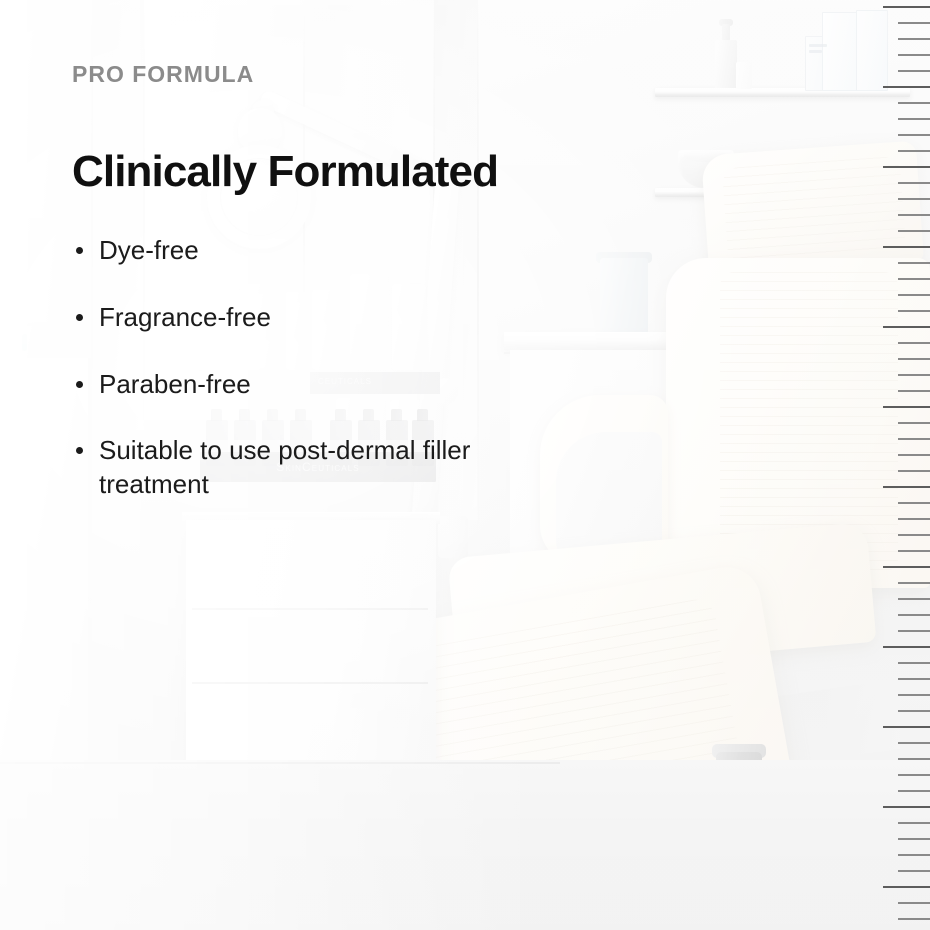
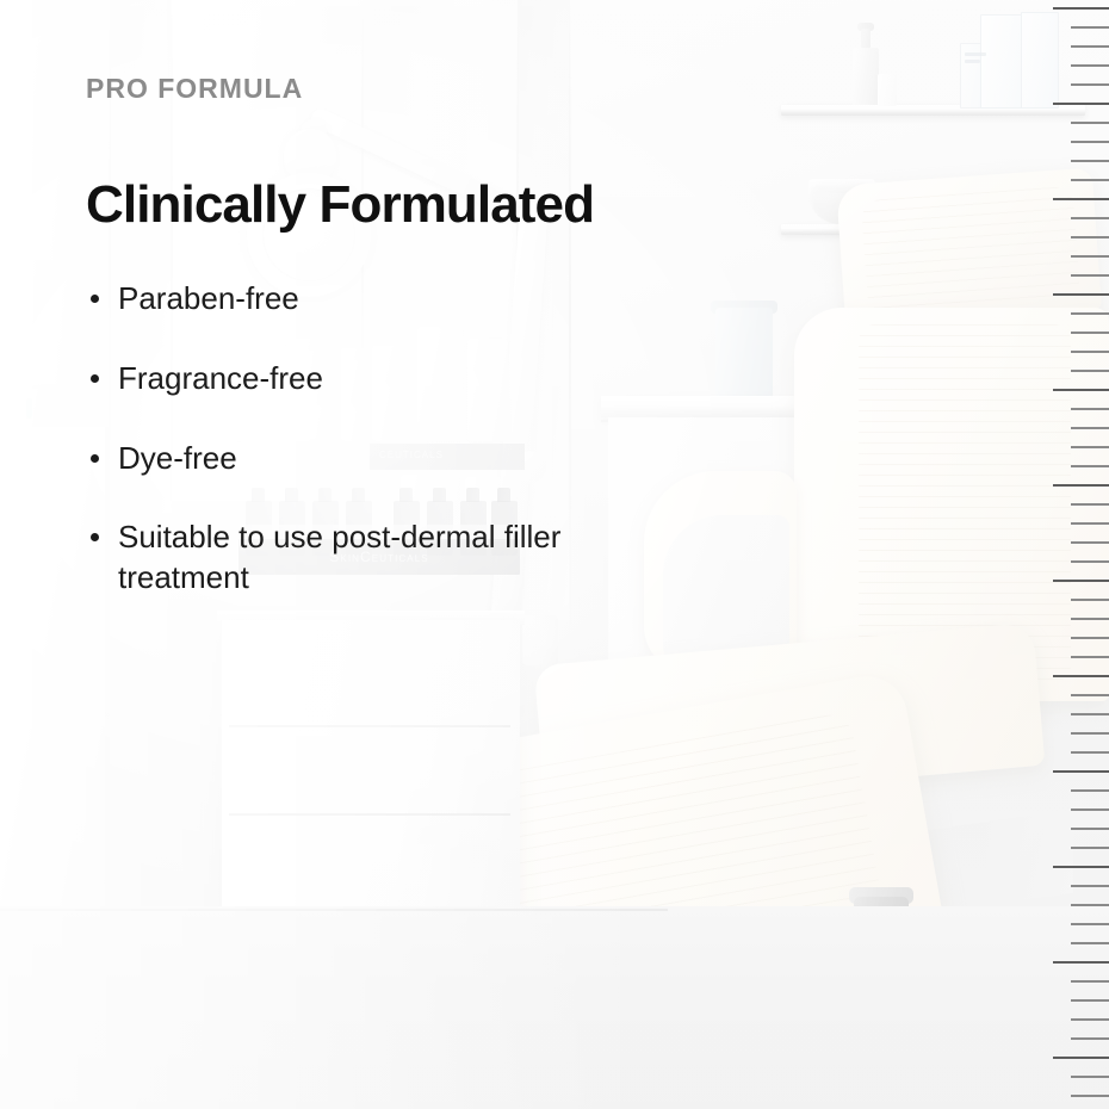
  PRO FORMULA
  Clinically Formulated
- Dye-free
+ Paraben-free
  Fragrance-free
- Paraben-free
+ Dye-free
  Suitable to use post-dermal filler treatment
